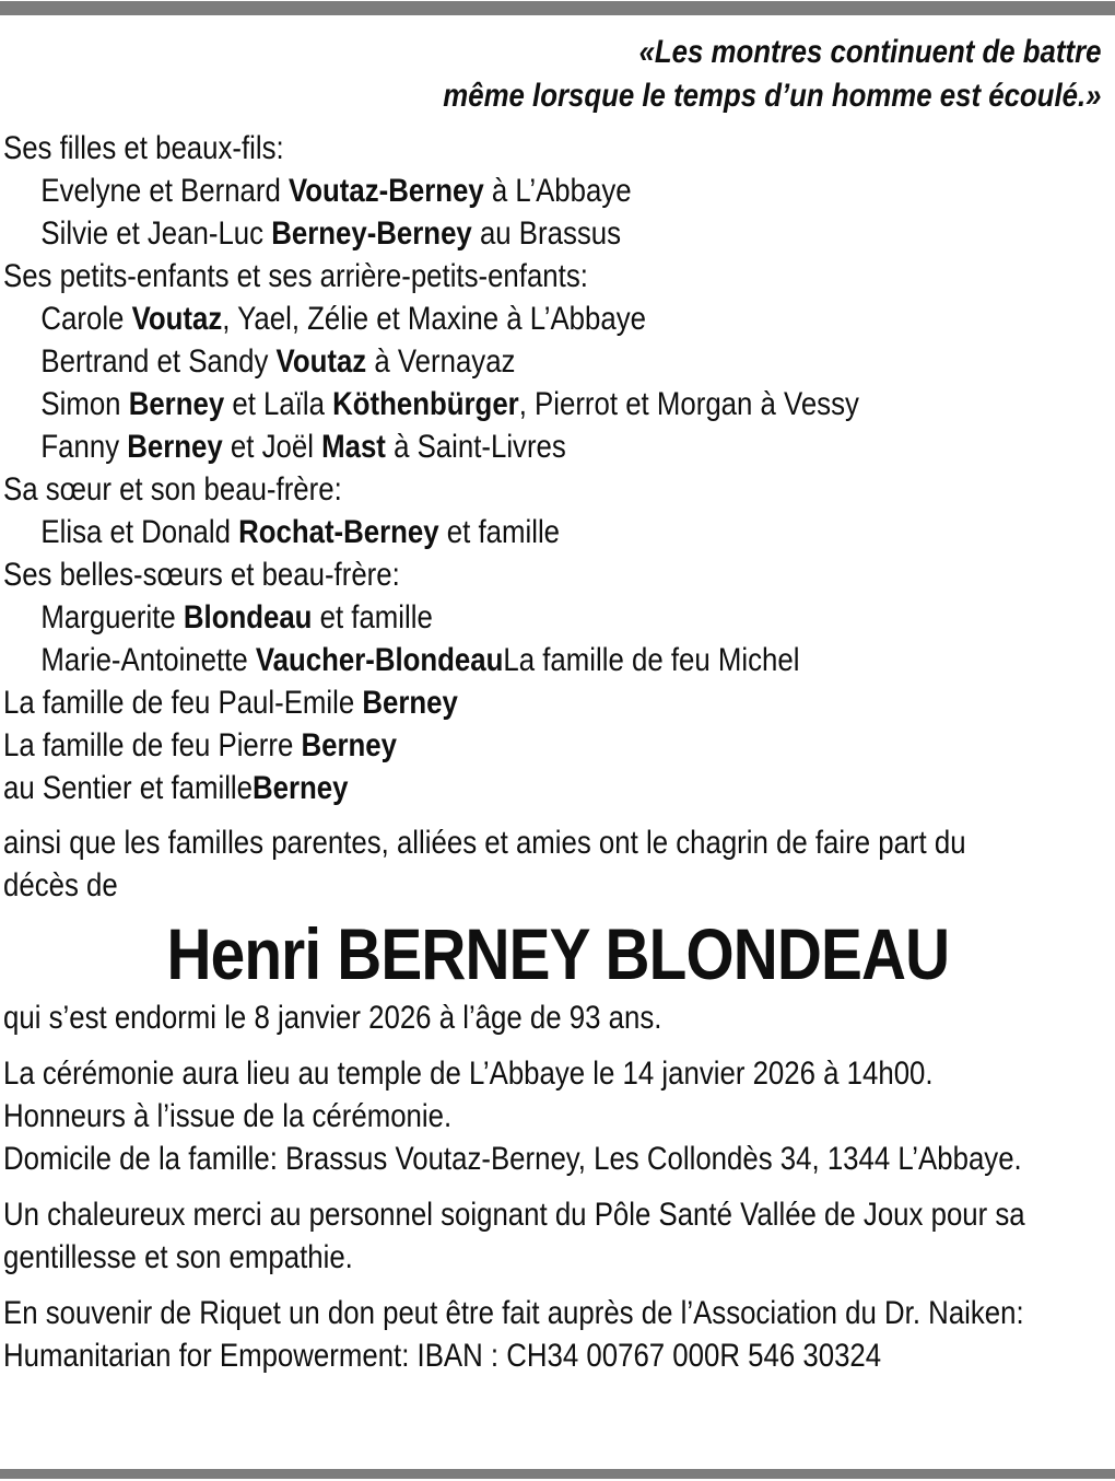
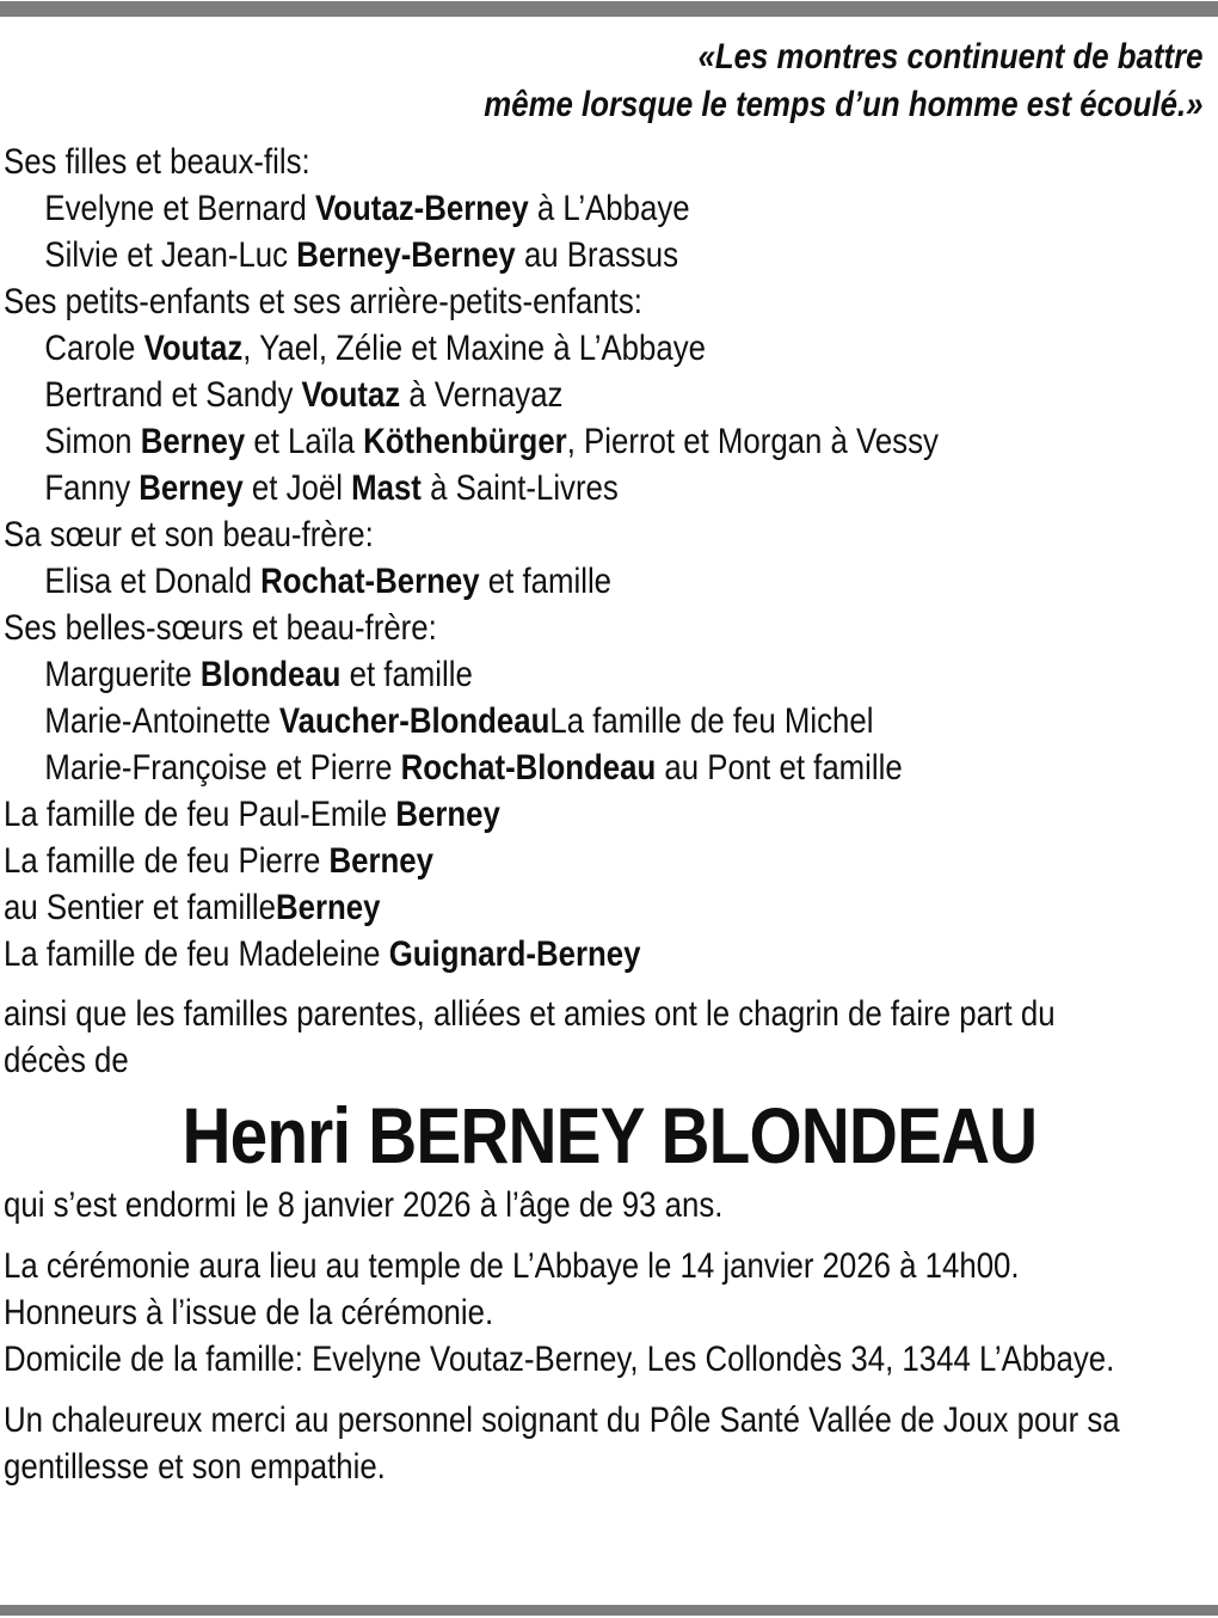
  «Les montres continuent de battre
  même lorsque le temps d’un homme est écoulé.»
  Ses filles et beaux-fils:
  Evelyne et Bernard Voutaz-Berney à L’Abbaye
  Silvie et Jean-Luc Berney-Berney au Brassus
  Ses petits-enfants et ses arrière-petits-enfants:
  Carole Voutaz, Yael, Zélie et Maxine à L’Abbaye
  Bertrand et Sandy Voutaz à Vernayaz
  Simon Berney et Laïla Köthenbürger, Pierrot et Morgan à Vessy
  Fanny Berney et Joël Mast à Saint-Livres
  Sa sœur et son beau-frère:
  Elisa et Donald Rochat-Berney et famille
  Ses belles-sœurs et beau-frère:
  Marguerite Blondeau et famille
  Marie-Antoinette Vaucher-BlondeauLa famille de feu Michel
+ Marie-Françoise et Pierre Rochat-Blondeau au Pont et famille
  La famille de feu Paul-Emile Berney
  La famille de feu Pierre Berney
  au Sentier et familleBerney
+ La famille de feu Madeleine Guignard-Berney
  ainsi que les familles parentes, alliées et amies ont le chagrin de faire part du
  décès de
  Henri BERNEY BLONDEAU
  qui s’est endormi le 8 janvier 2026 à l’âge de 93 ans.
  La cérémonie aura lieu au temple de L’Abbaye le 14 janvier 2026 à 14h00.
  Honneurs à l’issue de la cérémonie.
- Domicile de la famille: Brassus Voutaz-Berney, Les Collondès 34, 1344 L’Abbaye.
+ Domicile de la famille: Evelyne Voutaz-Berney, Les Collondès 34, 1344 L’Abbaye.
  Un chaleureux merci au personnel soignant du Pôle Santé Vallée de Joux pour sa
  gentillesse et son empathie.
- En souvenir de Riquet un don peut être fait auprès de l’Association du Dr. Naiken:
- Humanitarian for Empowerment: IBAN : CH34 00767 000R 546 30324
